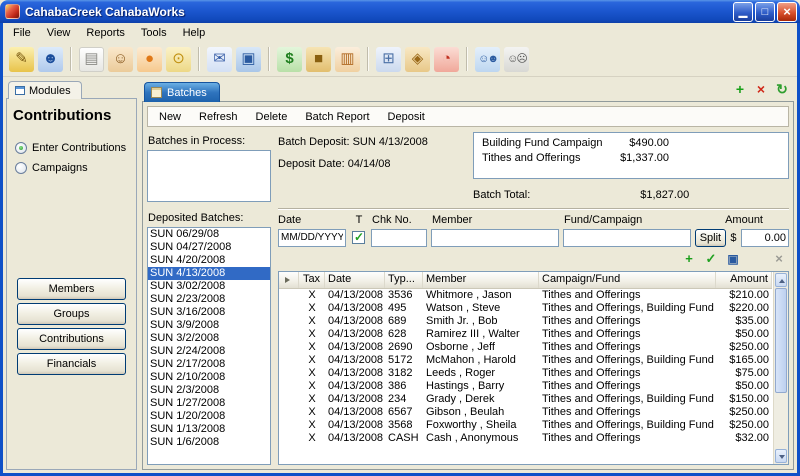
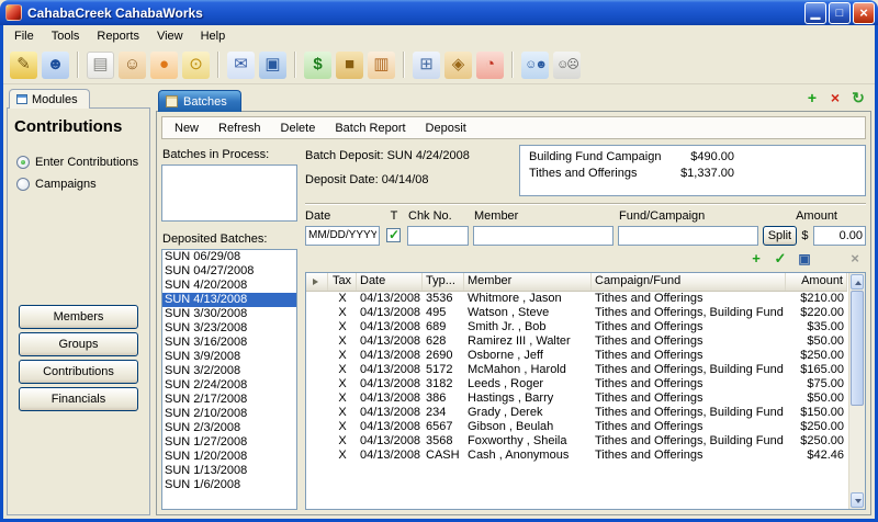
  CahabaCreek CahabaWorks
  ▁
  □
  ×
  File
- View
+ Tools
  Reports
- Tools
+ View
  Help
  ✎
  ☻
  ▤
  ☺
  ●
  ⊙
  ✉
  ▣
  $
  ■
  ▥
  ⊞
  ◈
  ◔
  ☺☻
  ☺☹
  Modules
  Contributions
  Enter Contributions
  Campaigns
  Members
  Groups
  Contributions
  Financials
  Batches
  +
  ×
  ↻
  New
  Refresh
  Delete
  Batch Report
  Deposit
  Batches in Process:
  Deposited Batches:
  SUN 06/29/08
  SUN 04/27/2008
  SUN 4/20/2008
  SUN 4/13/2008
- SUN 3/02/2008
+ SUN 3/30/2008
- SUN 2/23/2008
+ SUN 3/23/2008
  SUN 3/16/2008
  SUN 3/9/2008
  SUN 3/2/2008
  SUN 2/24/2008
  SUN 2/17/2008
  SUN 2/10/2008
  SUN 2/3/2008
  SUN 1/27/2008
  SUN 1/20/2008
  SUN 1/13/2008
  SUN 1/6/2008
- Batch Deposit: SUN 4/13/2008
+ Batch Deposit: SUN 4/24/2008
  Deposit Date: 04/14/08
  Building Fund Campaign
  $490.00
  Tithes and Offerings
  $1,337.00
- Batch Total:
- $1,827.00
  Date
  T
  Chk No.
  Member
  Fund/Campaign
  Amount
  MM/DD/YYYY
  Split
  $
  0.00
  +
  ✓
  ▣
  ×
  Tax
  Date
  Typ...
  Member
  Campaign/Fund
  Amount
  X
  04/13/2008
  3536
  Whitmore , Jason
  Tithes and Offerings
  $210.00
  X
  04/13/2008
  495
  Watson , Steve
  Tithes and Offerings, Building Fund
  $220.00
  X
  04/13/2008
  689
  Smith Jr. , Bob
  Tithes and Offerings
  $35.00
  X
  04/13/2008
  628
  Ramirez III , Walter
  Tithes and Offerings
  $50.00
  X
  04/13/2008
  2690
  Osborne , Jeff
  Tithes and Offerings
  $250.00
  X
  04/13/2008
  5172
  McMahon , Harold
  Tithes and Offerings, Building Fund
  $165.00
  X
  04/13/2008
  3182
  Leeds , Roger
  Tithes and Offerings
  $75.00
  X
  04/13/2008
  386
  Hastings , Barry
  Tithes and Offerings
  $50.00
  X
  04/13/2008
  234
  Grady , Derek
  Tithes and Offerings, Building Fund
  $150.00
  X
  04/13/2008
  6567
  Gibson , Beulah
  Tithes and Offerings
  $250.00
  X
  04/13/2008
  3568
  Foxworthy , Sheila
  Tithes and Offerings, Building Fund
  $250.00
  X
  04/13/2008
  CASH
  Cash , Anonymous
  Tithes and Offerings
- $32.00
+ $42.46
